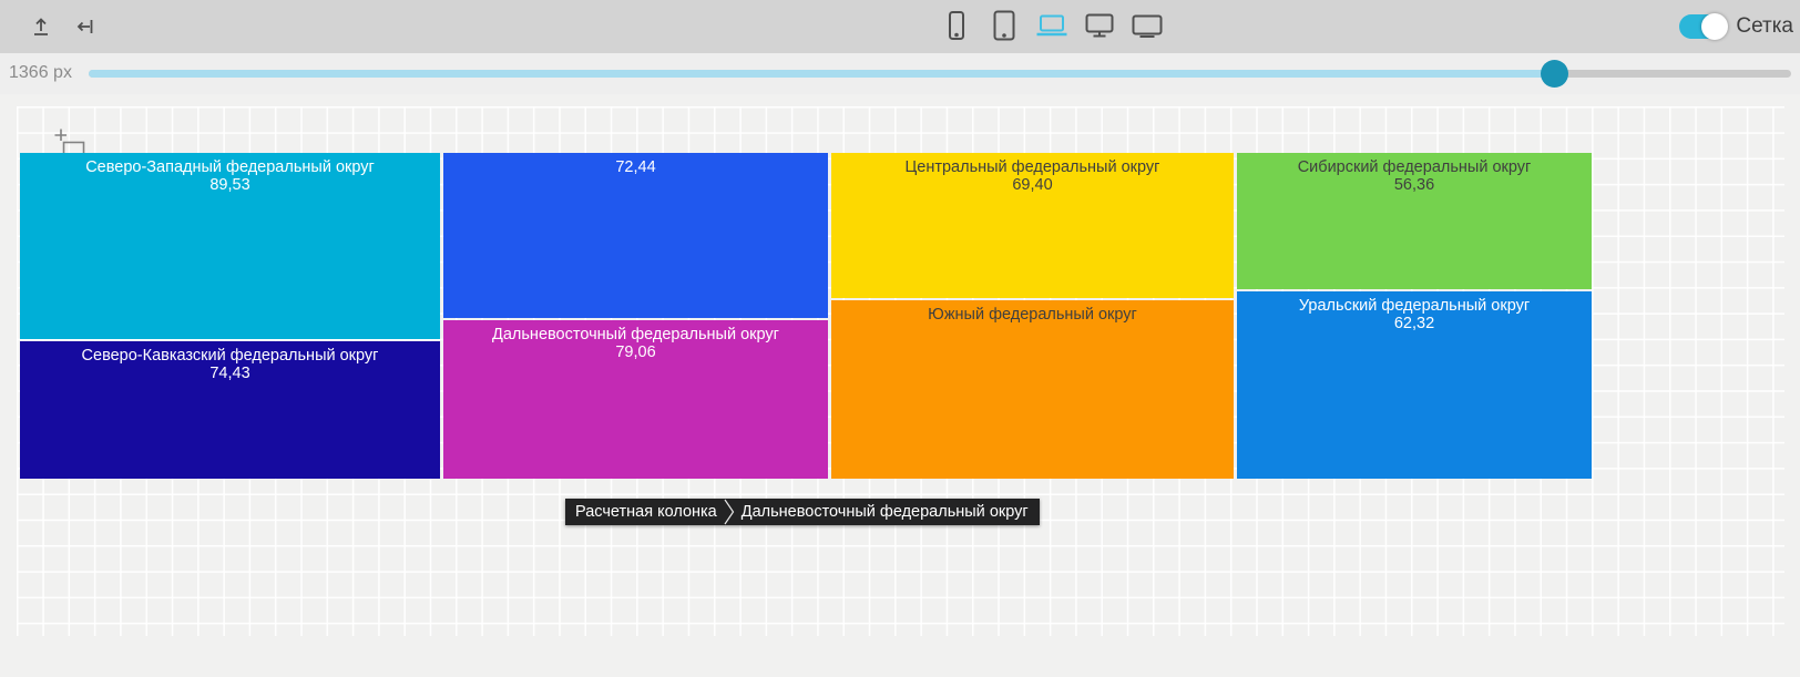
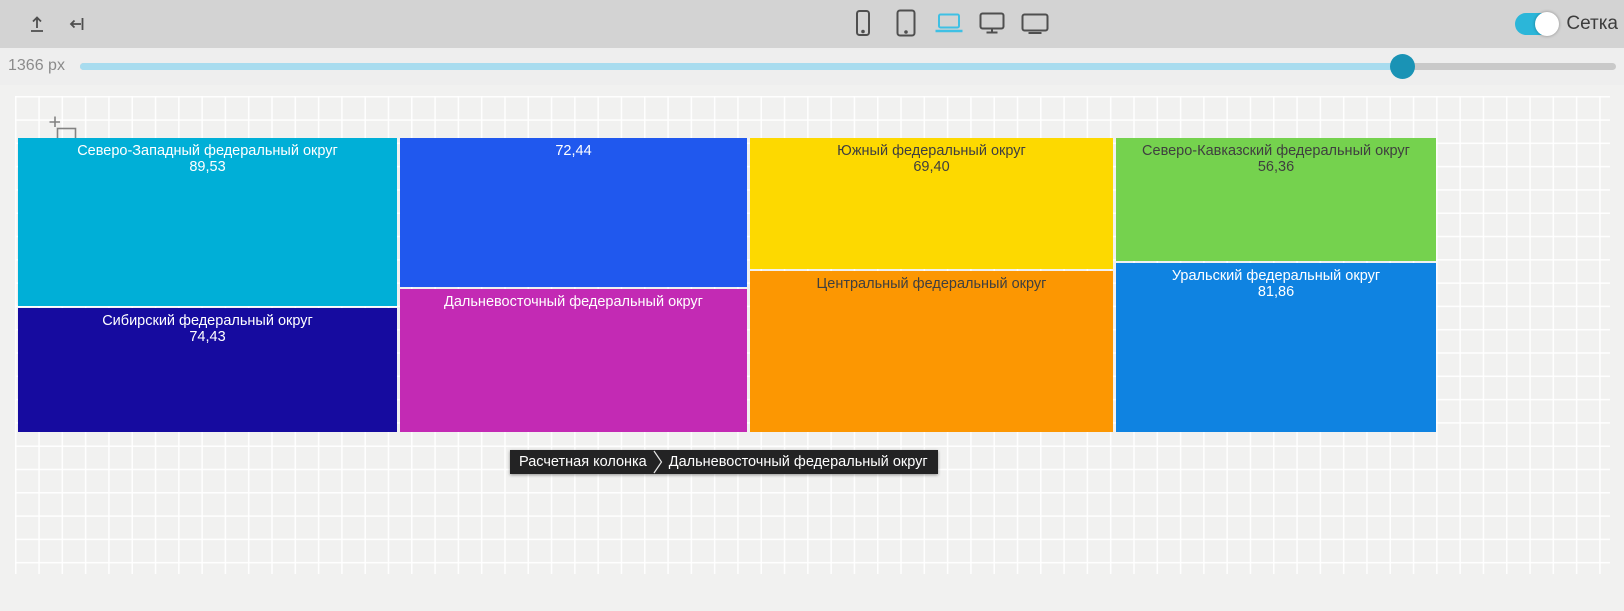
  Сетка
  1366 px
  Северо-Западный федеральный округ
  89,53
  72,44
- Центральный федеральный округ
+ Южный федеральный округ
  69,40
- Сибирский федеральный округ
+ Северо-Кавказский федеральный округ
  56,36
- Северо-Кавказский федеральный округ
+ Сибирский федеральный округ
  74,43
  Дальневосточный федеральный округ
- 79,06
- Южный федеральный округ
+ Центральный федеральный округ
  Уральский федеральный округ
- 62,32
+ 81,86
  Расчетная колонка
  Дальневосточный федеральный округ
